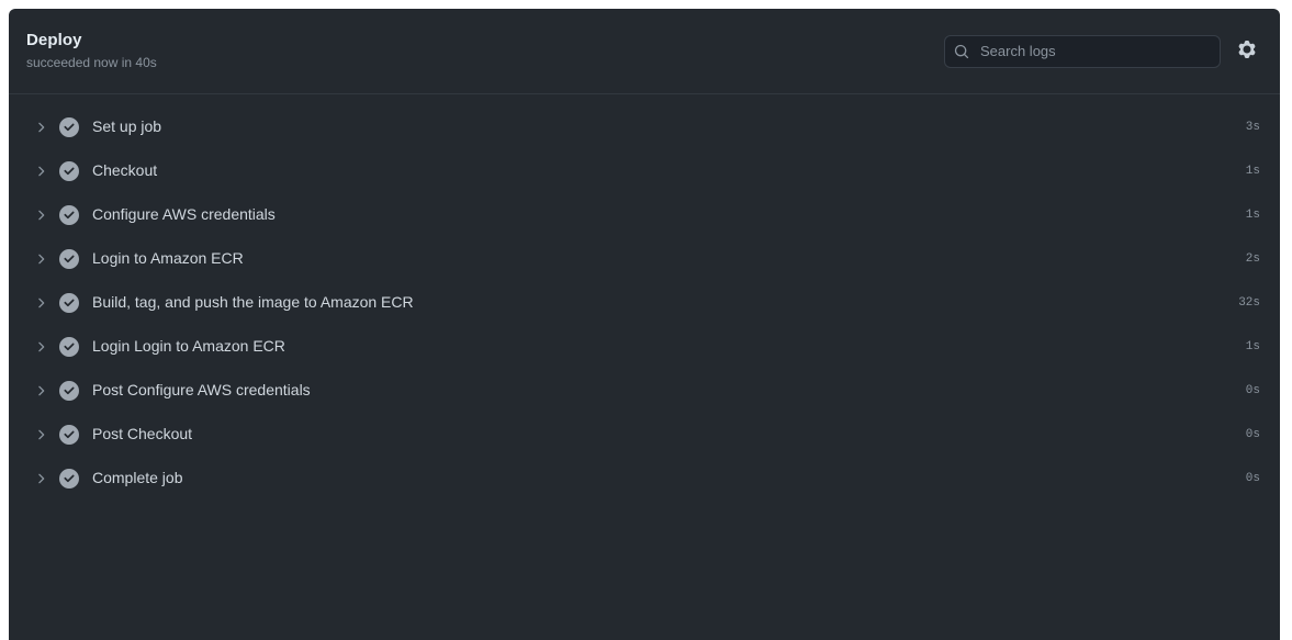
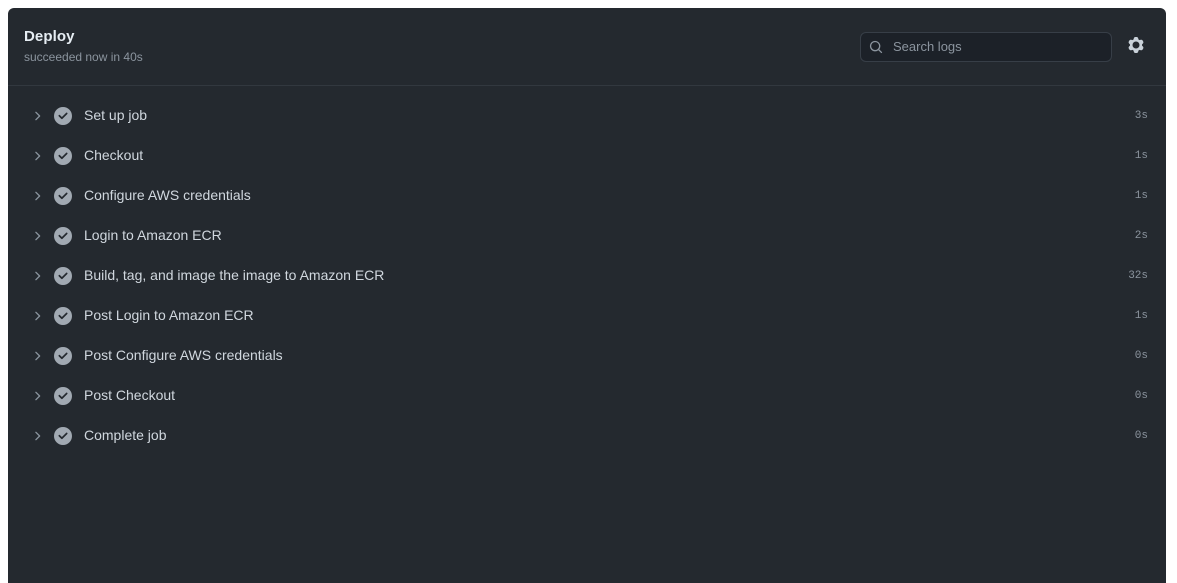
  Deploy
  succeeded now in 40s
  Search logs
  Set up job
  3s
  Checkout
  1s
  Configure AWS credentials
  1s
  Login to Amazon ECR
  2s
- Build, tag, and push the image to Amazon ECR
+ Build, tag, and image the image to Amazon ECR
  32s
- Login Login to Amazon ECR
+ Post Login to Amazon ECR
  1s
  Post Configure AWS credentials
  0s
  Post Checkout
  0s
  Complete job
  0s
